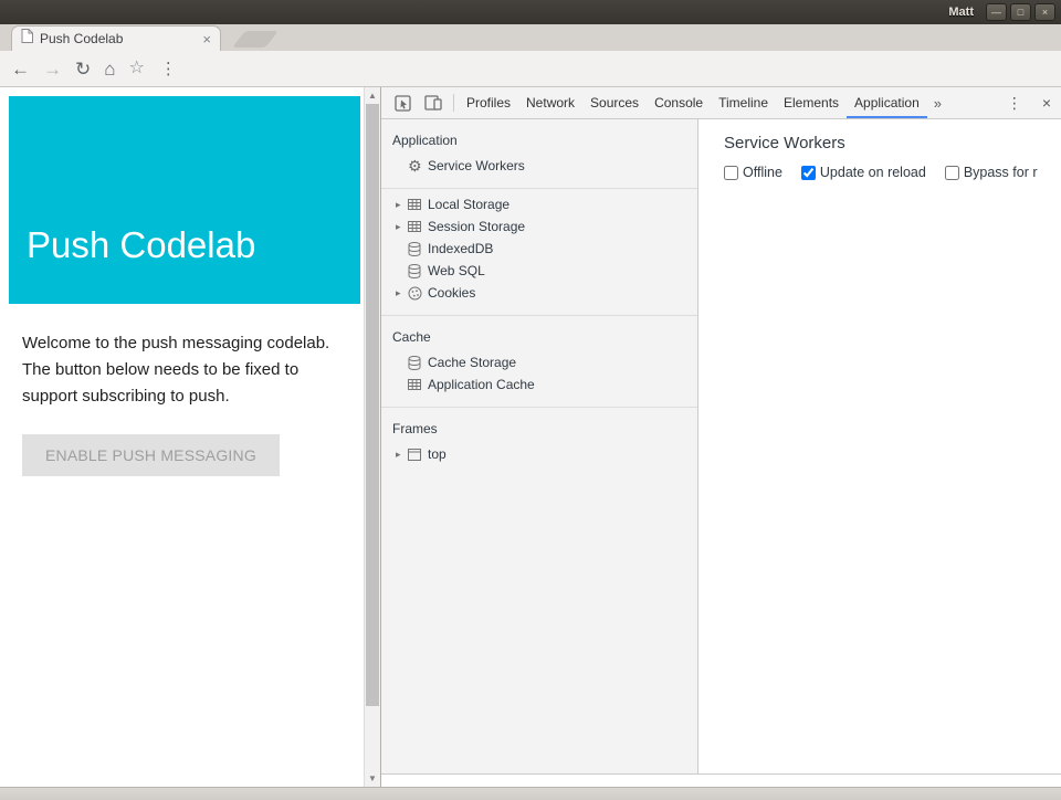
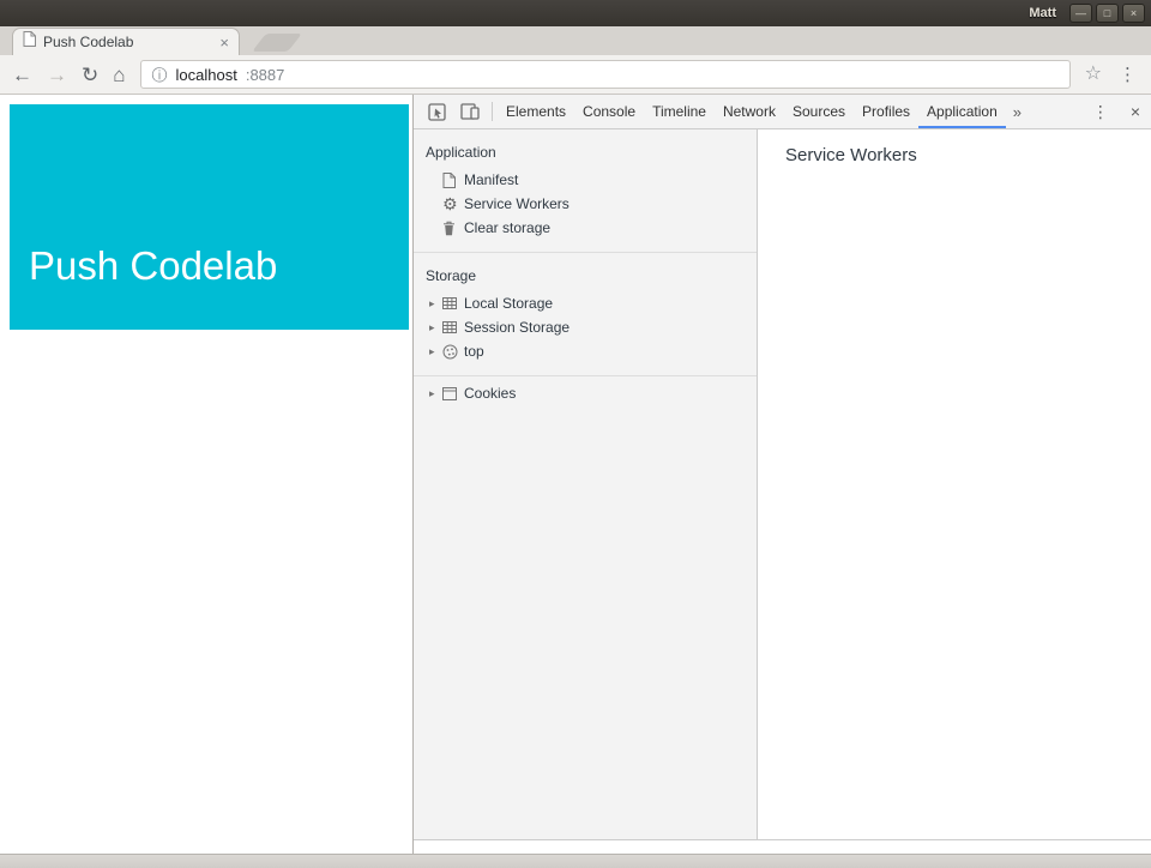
  Matt
  —
  □
  ×
  Push Codelab
  ×
  ←
  →
  ↻
  ⌂
+ ⓘ
+ localhost
+ :8887
  ☆
  ⋮
  Push Codelab
- Welcome to the push messaging codelab. The button below needs to be fixed to support subscribing to push.
- ENABLE PUSH MESSAGING
- ▲
- ▼
- Profiles
+ Elements
- Network
+ Console
- Sources
+ Timeline
- Console
+ Network
- Timeline
+ Sources
- Elements
+ Profiles
  Application
  »
  ⋮
  ×
  Application
+ Manifest
  ⚙
  Service Workers
+ Clear storage
+ Storage
  ▸
  Local Storage
  ▸
  Session Storage
- IndexedDB
- Web SQL
  ▸
- Cookies
+ top
- Cache
- Cache Storage
- Application Cache
- Frames
  ▸
- top
+ Cookies
  Service Workers
- Offline
- Update on reload
- Bypass for r
